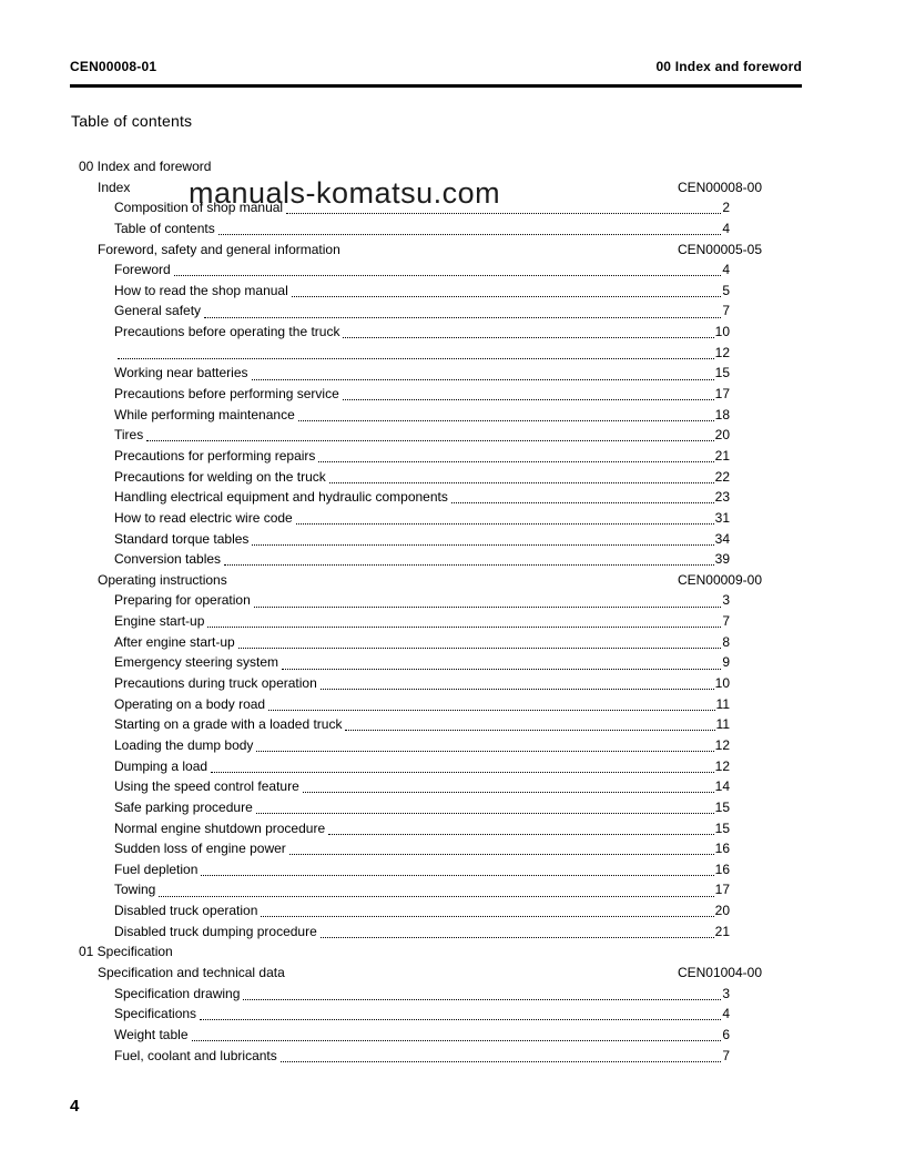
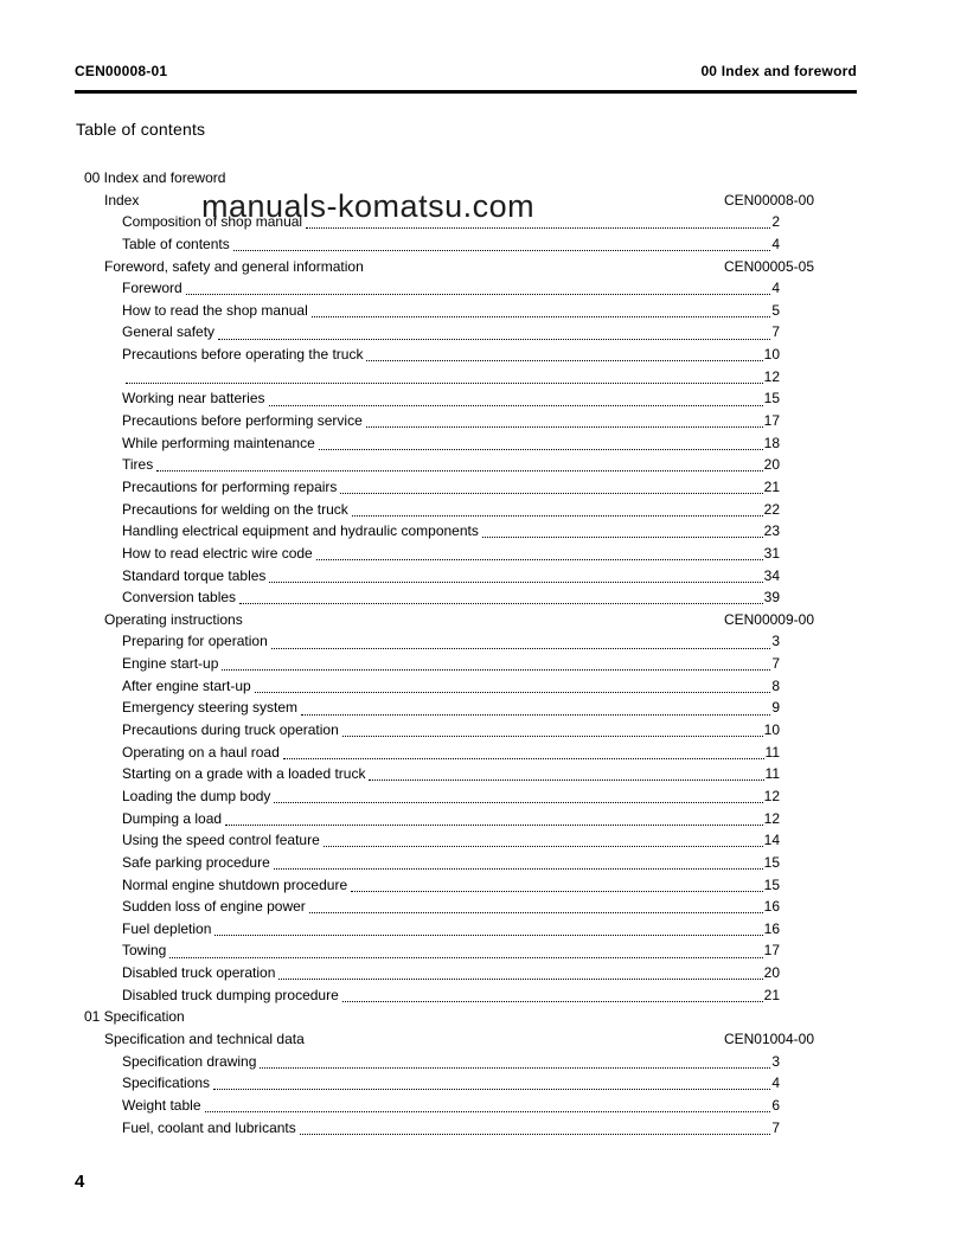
  CEN00008-01
  00 Index and foreword
  Table of contents
  00 Index and foreword
  Index
  CEN00008-00
  Composition of shop manual
  2
  Table of contents
  4
  Foreword, safety and general information
  CEN00005-05
  Foreword
  4
  How to read the shop manual
  5
  General safety
  7
  Precautions before operating the truck
  10
  12
  Working near batteries
  15
  Precautions before performing service
  17
  While performing maintenance
  18
  Tires
  20
  Precautions for performing repairs
  21
  Precautions for welding on the truck
  22
  Handling electrical equipment and hydraulic components
  23
  How to read electric wire code
  31
  Standard torque tables
  34
  Conversion tables
  39
  Operating instructions
  CEN00009-00
  Preparing for operation
  3
  Engine start-up
  7
  After engine start-up
  8
  Emergency steering system
  9
  Precautions during truck operation
  10
- Operating on a body road
+ Operating on a haul road
  11
  Starting on a grade with a loaded truck
  11
  Loading the dump body
  12
  Dumping a load
  12
  Using the speed control feature
  14
  Safe parking procedure
  15
  Normal engine shutdown procedure
  15
  Sudden loss of engine power
  16
  Fuel depletion
  16
  Towing
  17
  Disabled truck operation
  20
  Disabled truck dumping procedure
  21
  01 Specification
  Specification and technical data
  CEN01004-00
  Specification drawing
  3
  Specifications
  4
  Weight table
  6
  Fuel, coolant and lubricants
  7
  manuals-komatsu.com
  4
